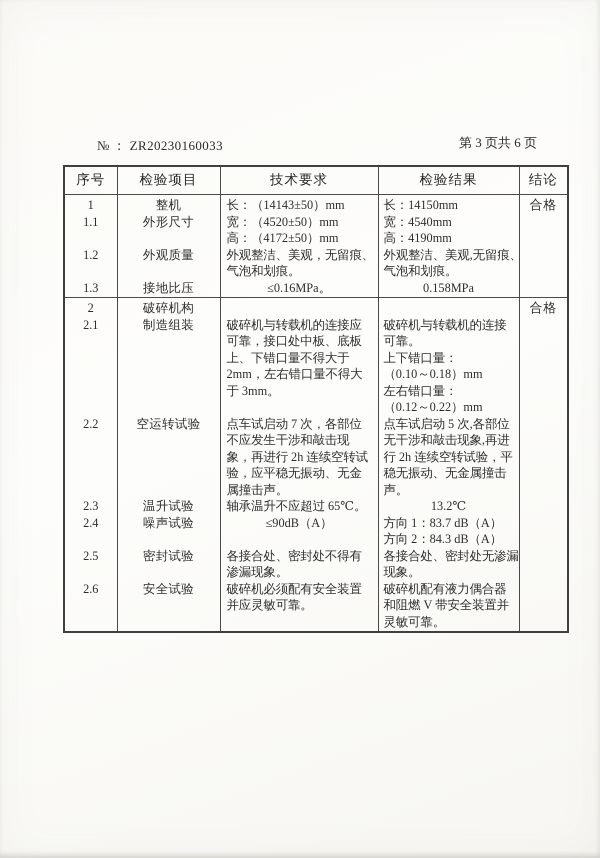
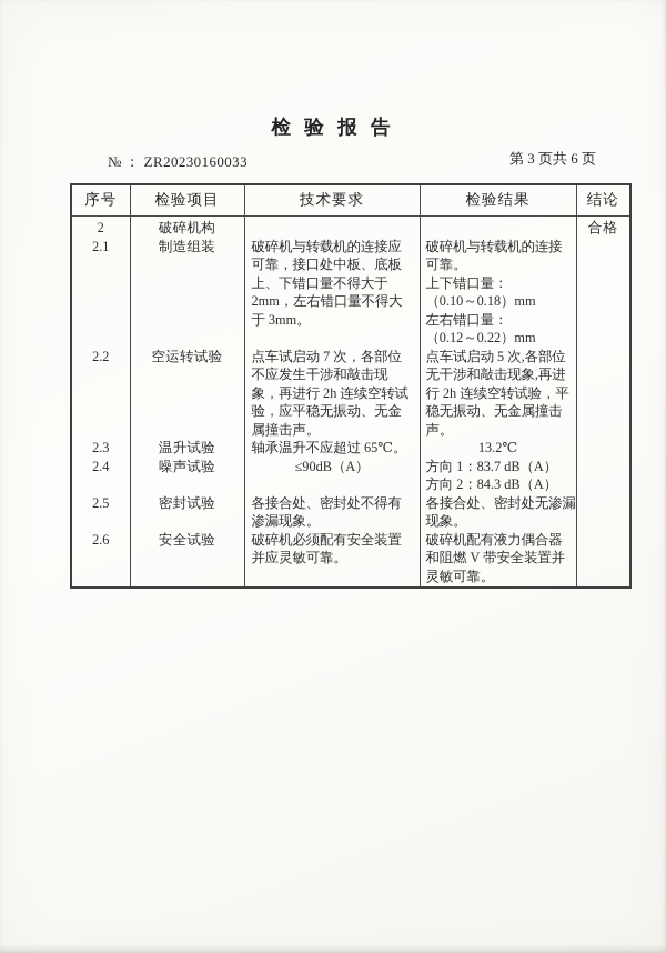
+ 检 验 报 告
  № ： ZR20230160033
  第 3 页共 6 页
  序号	检验项目	技术要求	检验结果	结论
- 11.1 1.2 1.3	整机外形尺寸 外观质量 接地比压	长：（14143±50）mm宽：（4520±50）mm高：（4172±50）mm外观整洁、美观，无留痕、气泡和划痕。≤0.16MPa。	长：14150mm宽：4540mm高：4190mm外观整洁、美观,无留痕、气泡和划痕。0.158MPa	合格
  22.1 2.2 2.32.4 2.5 2.6	破碎机构制造组装 空运转试验 温升试验噪声试验 密封试验 安全试验	破碎机与转载机的连接应可靠，接口处中板、底板上、下错口量不得大于2mm，左右错口量不得大于 3mm。 点车试启动 7 次，各部位不应发生干涉和敲击现象，再进行 2h 连续空转试验，应平稳无振动、无金属撞击声。轴承温升不应超过 65℃。≤90dB（A） 各接合处、密封处不得有渗漏现象。破碎机必须配有安全装置并应灵敏可靠。	破碎机与转载机的连接可靠。上下错口量：（0.10～0.18）mm左右错口量：（0.12～0.22）mm点车试启动 5 次,各部位无干涉和敲击现象,再进行 2h 连续空转试验，平稳无振动、无金属撞击声。13.2℃方向 1：83.7 dB（A）方向 2：84.3 dB（A）各接合处、密封处无渗漏现象。破碎机配有液力偶合器和阻燃 V 带安全装置并灵敏可靠。	合格
